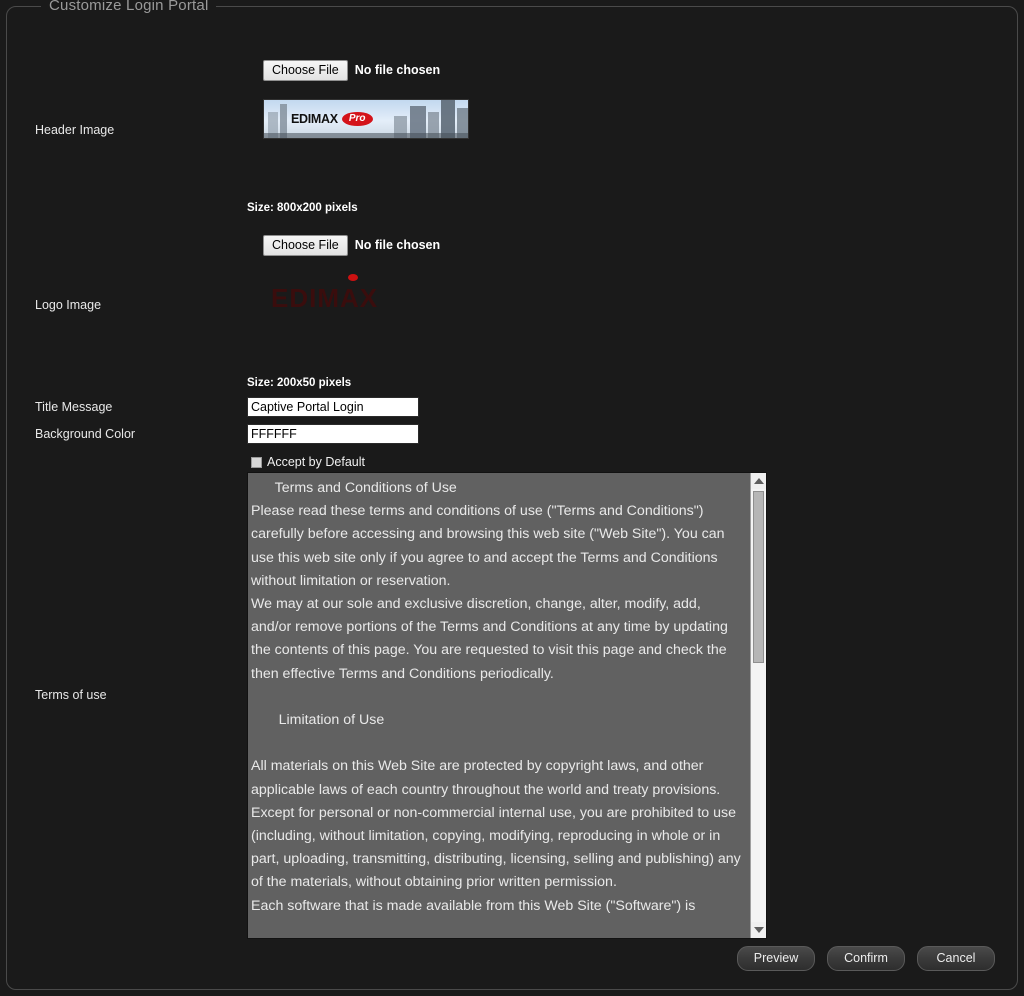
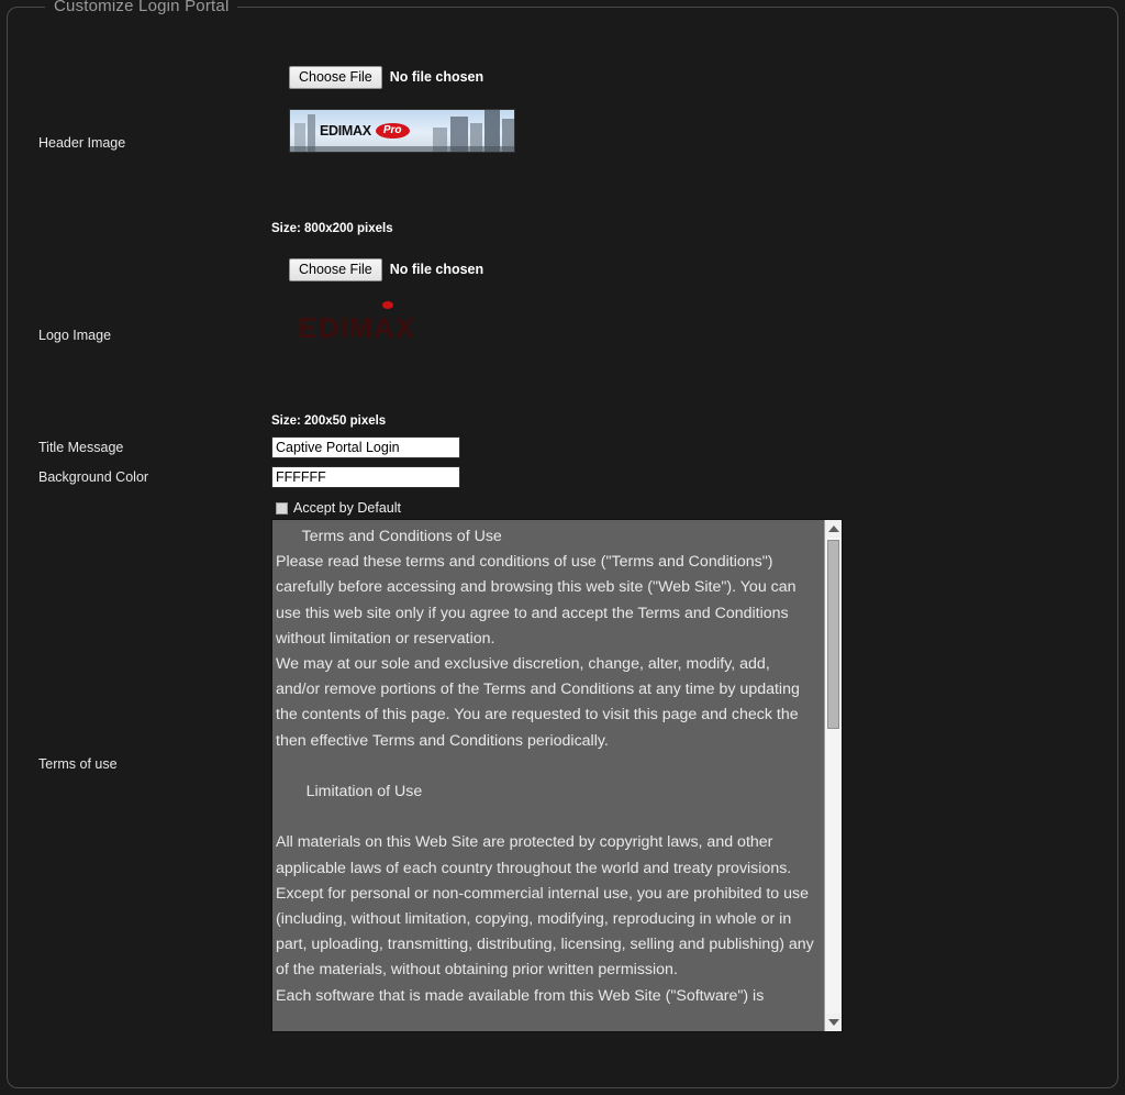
  Customize Login Portal
  Header Image
  Choose File
  No file chosen
  EDIMAX
  Pro
  Size: 800x200 pixels
  Logo Image
  Choose File
  No file chosen
  EDIMAX
  Size: 200x50 pixels
  Title Message
  Captive Portal Login
  Background Color
  FFFFFF
  Accept by Default
  Terms of use
  Terms and Conditions of Use
- Preview
- Confirm
- Cancel
